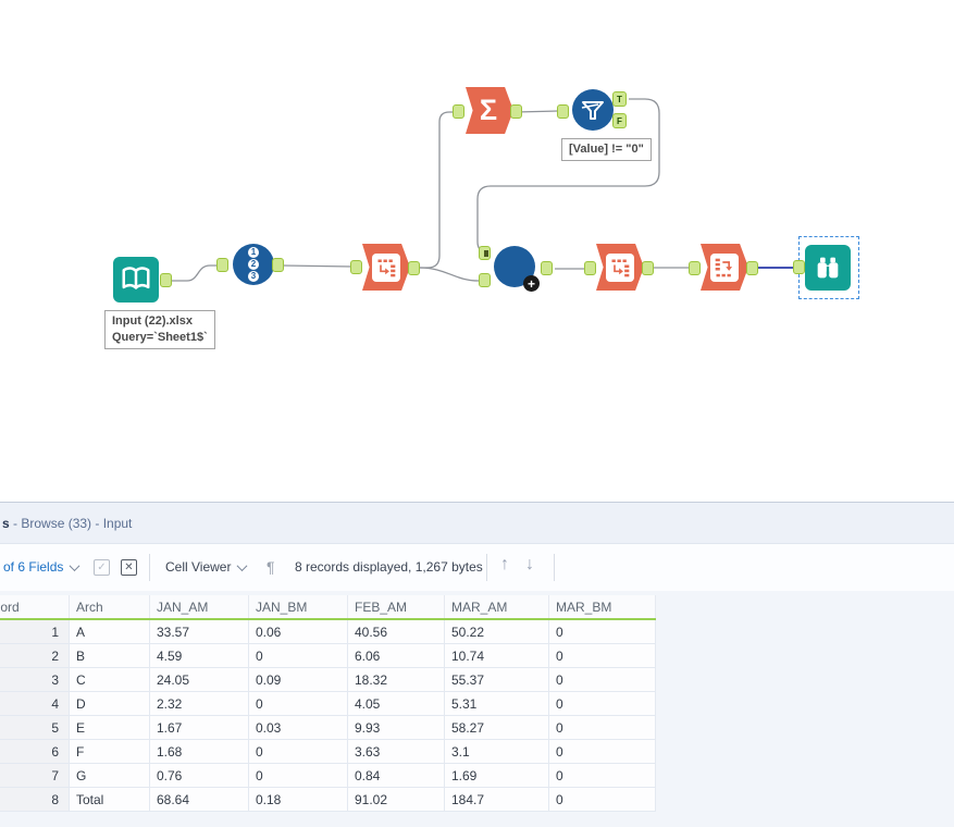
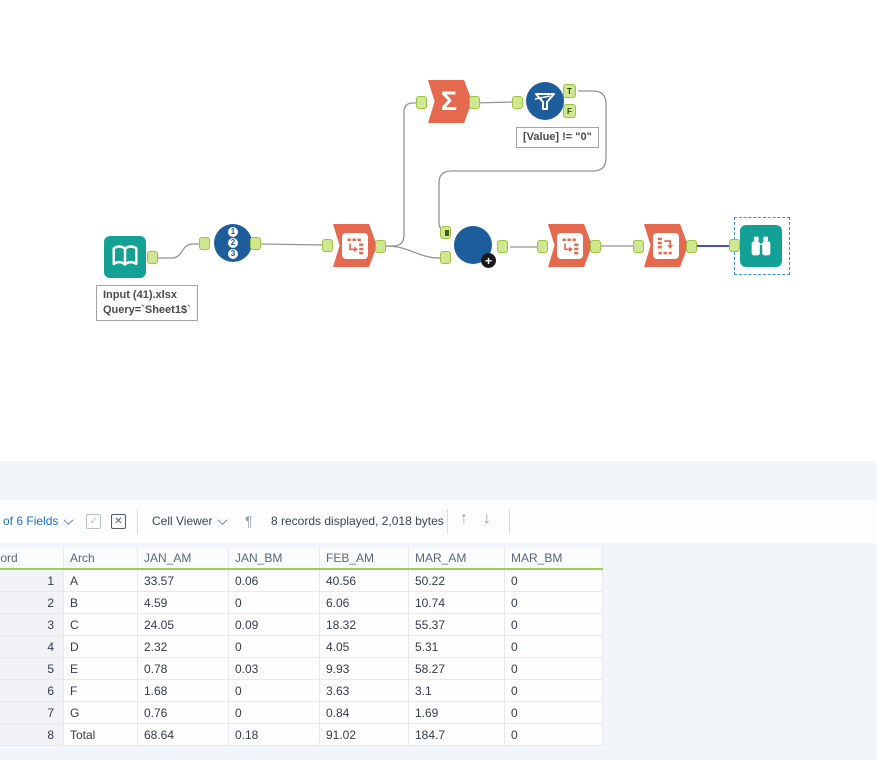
- Input (22).xlsx
+ Input (41).xlsx
  Query=`Sheet1$`
  1
  2
  3
  Σ
  T
  F
  [Value] != "0"
  +
- s - Browse (33) - Input
  of 6 Fields
  ✓
  ✕
  Cell Viewer
  ¶
- 8 records displayed, 1,267 bytes
+ 8 records displayed, 2,018 bytes
  ↑
  ↓
  ord	Arch	JAN_AM	JAN_BM	FEB_AM	MAR_AM	MAR_BM
  1	A	33.57	0.06	40.56	50.22	0
  2	B	4.59	0	6.06	10.74	0
  3	C	24.05	0.09	18.32	55.37	0
  4	D	2.32	0	4.05	5.31	0
- 5	E	1.67	0.03	9.93	58.27	0
+ 5	E	0.78	0.03	9.93	58.27	0
  6	F	1.68	0	3.63	3.1	0
  7	G	0.76	0	0.84	1.69	0
  8	Total	68.64	0.18	91.02	184.7	0
